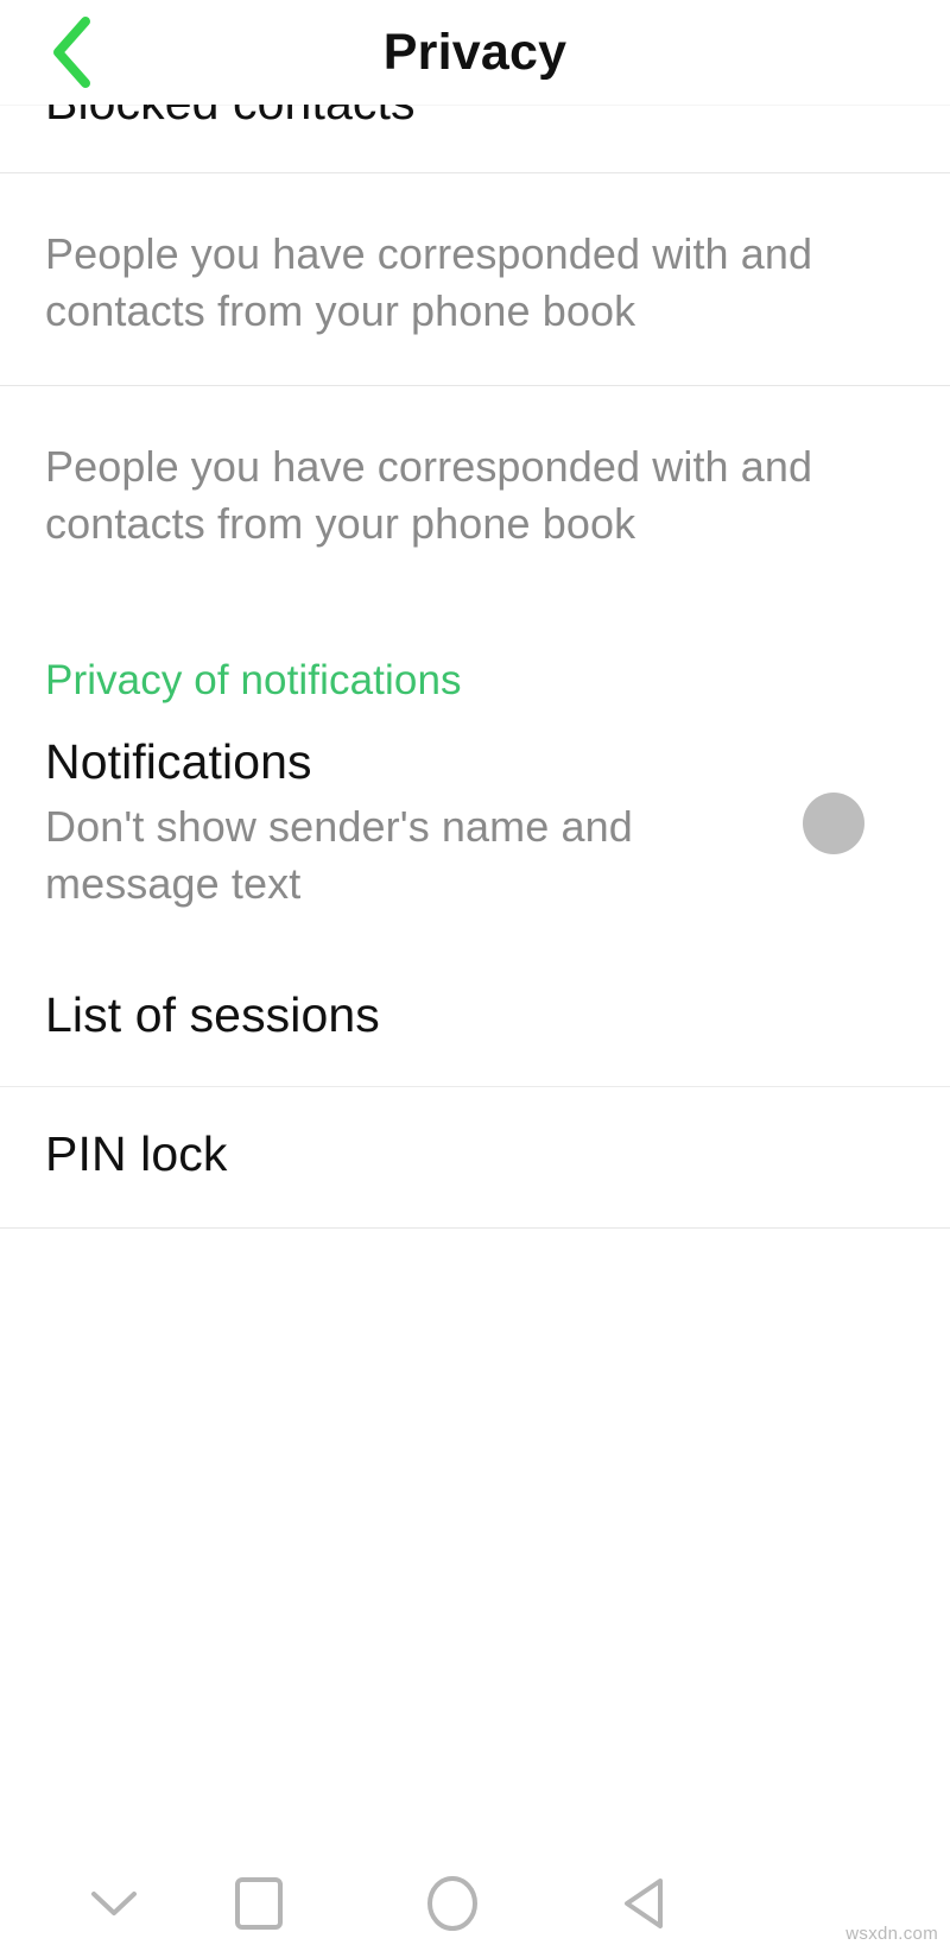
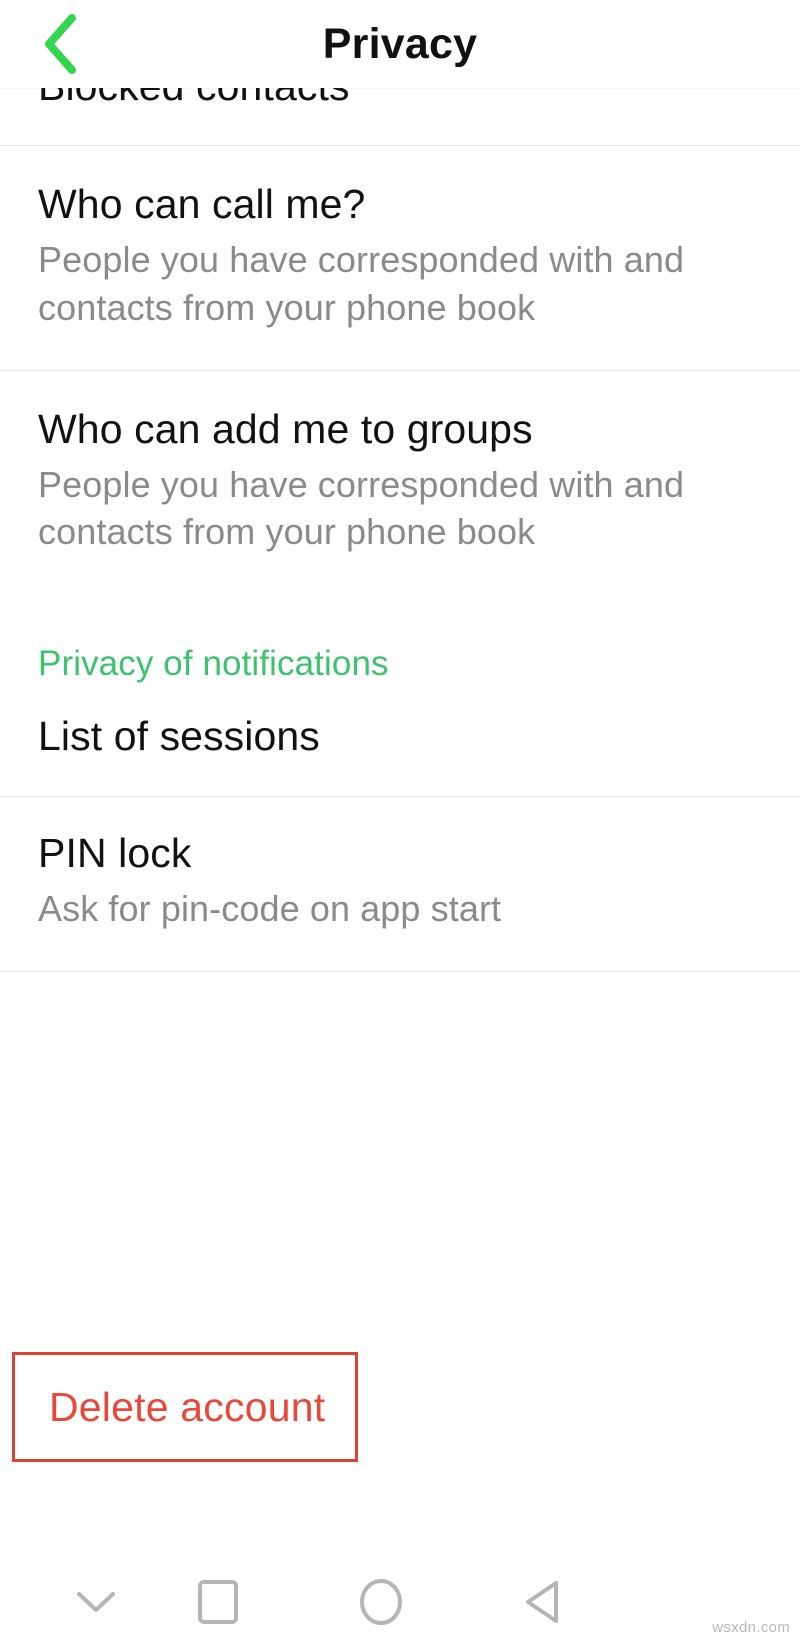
  Privacy
+ Who can call me?
  People you have corresponded with and contacts from your phone book
+ Who can add me to groups
  People you have corresponded with and contacts from your phone book
  Privacy of notifications
- Notifications
- Don't show sender's name and message text
  List of sessions
  PIN lock
+ Ask for pin-code on app start
+ Delete account
  wsxdn.com
